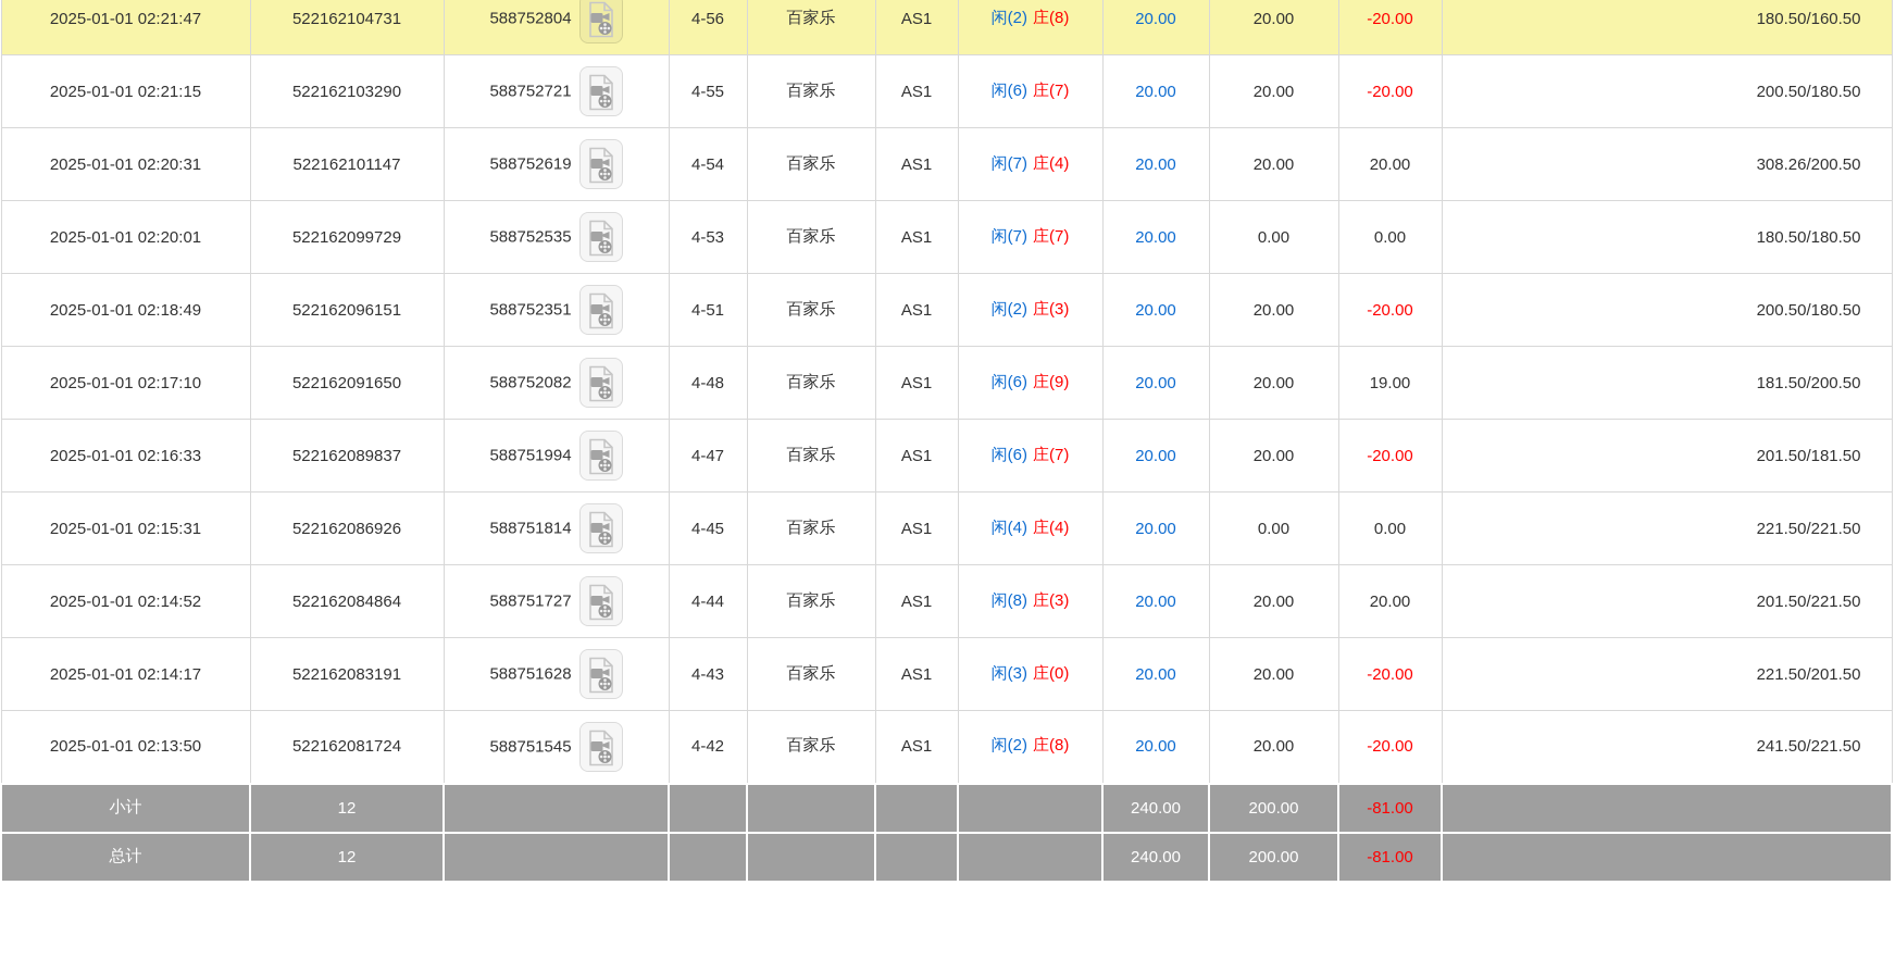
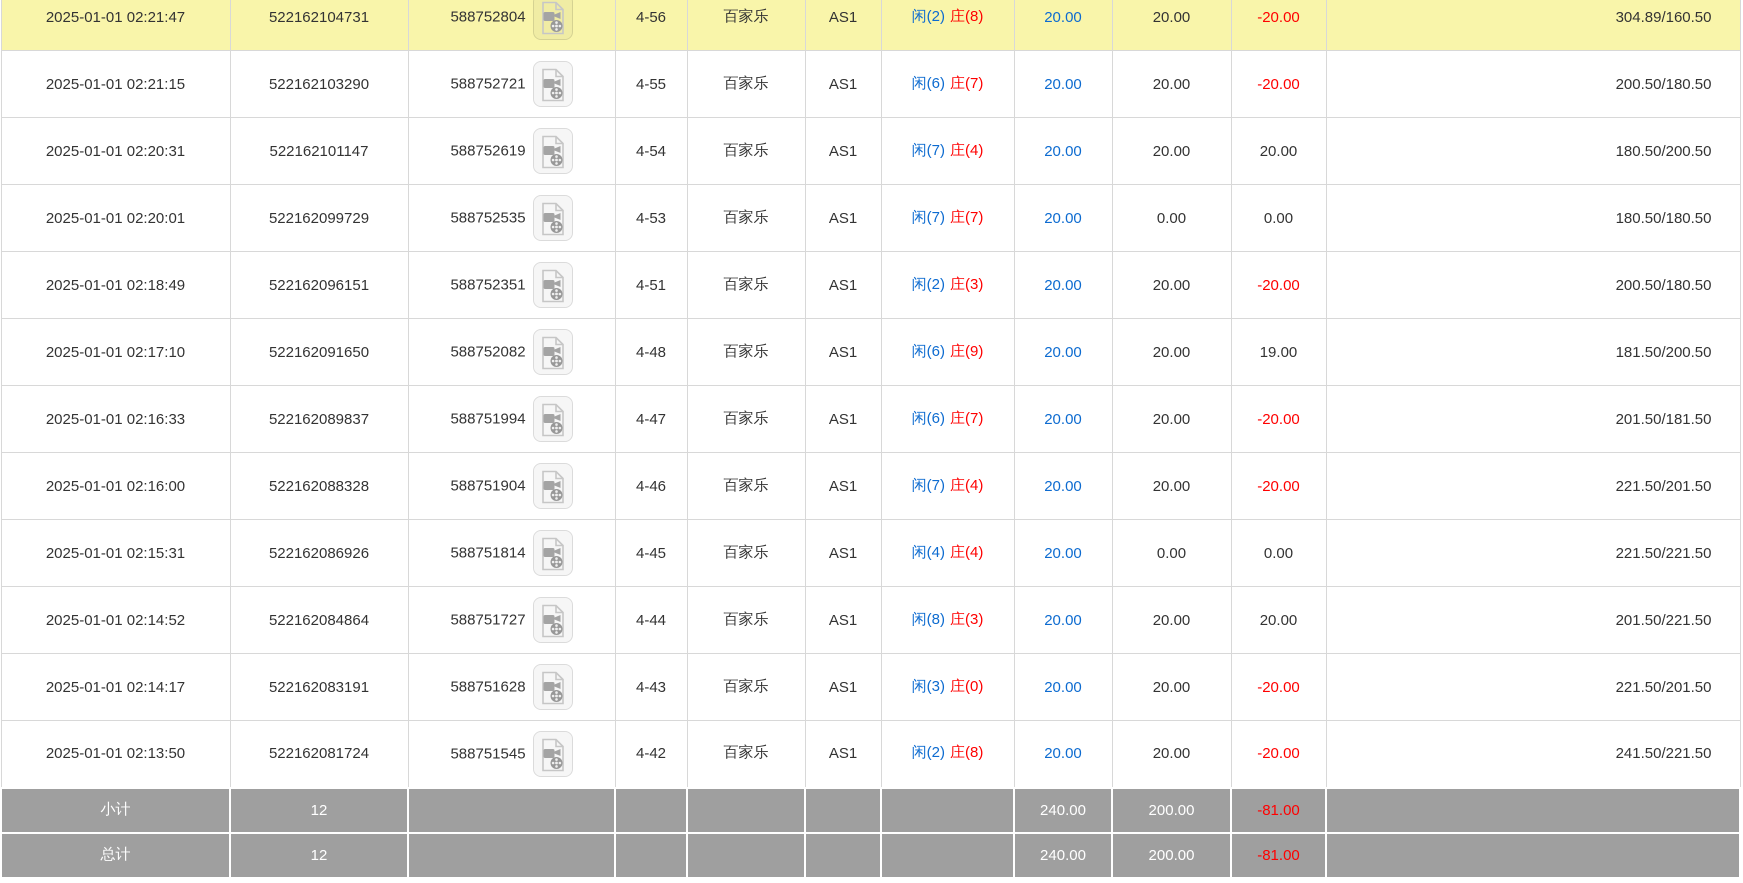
- 2025-01-01 02:21:47	522162104731	588752804	4-56	百家乐	AS1	闲(2) 庄(8)	20.00	20.00	-20.00	180.50/160.50
+ 2025-01-01 02:21:47	522162104731	588752804	4-56	百家乐	AS1	闲(2) 庄(8)	20.00	20.00	-20.00	304.89/160.50
  2025-01-01 02:21:15	522162103290	588752721	4-55	百家乐	AS1	闲(6) 庄(7)	20.00	20.00	-20.00	200.50/180.50
- 2025-01-01 02:20:31	522162101147	588752619	4-54	百家乐	AS1	闲(7) 庄(4)	20.00	20.00	20.00	308.26/200.50
+ 2025-01-01 02:20:31	522162101147	588752619	4-54	百家乐	AS1	闲(7) 庄(4)	20.00	20.00	20.00	180.50/200.50
  2025-01-01 02:20:01	522162099729	588752535	4-53	百家乐	AS1	闲(7) 庄(7)	20.00	0.00	0.00	180.50/180.50
  2025-01-01 02:18:49	522162096151	588752351	4-51	百家乐	AS1	闲(2) 庄(3)	20.00	20.00	-20.00	200.50/180.50
  2025-01-01 02:17:10	522162091650	588752082	4-48	百家乐	AS1	闲(6) 庄(9)	20.00	20.00	19.00	181.50/200.50
  2025-01-01 02:16:33	522162089837	588751994	4-47	百家乐	AS1	闲(6) 庄(7)	20.00	20.00	-20.00	201.50/181.50
+ 2025-01-01 02:16:00	522162088328	588751904	4-46	百家乐	AS1	闲(7) 庄(4)	20.00	20.00	-20.00	221.50/201.50
  2025-01-01 02:15:31	522162086926	588751814	4-45	百家乐	AS1	闲(4) 庄(4)	20.00	0.00	0.00	221.50/221.50
  2025-01-01 02:14:52	522162084864	588751727	4-44	百家乐	AS1	闲(8) 庄(3)	20.00	20.00	20.00	201.50/221.50
  2025-01-01 02:14:17	522162083191	588751628	4-43	百家乐	AS1	闲(3) 庄(0)	20.00	20.00	-20.00	221.50/201.50
  2025-01-01 02:13:50	522162081724	588751545	4-42	百家乐	AS1	闲(2) 庄(8)	20.00	20.00	-20.00	241.50/221.50
  小计	12						240.00	200.00	-81.00
  总计	12						240.00	200.00	-81.00
